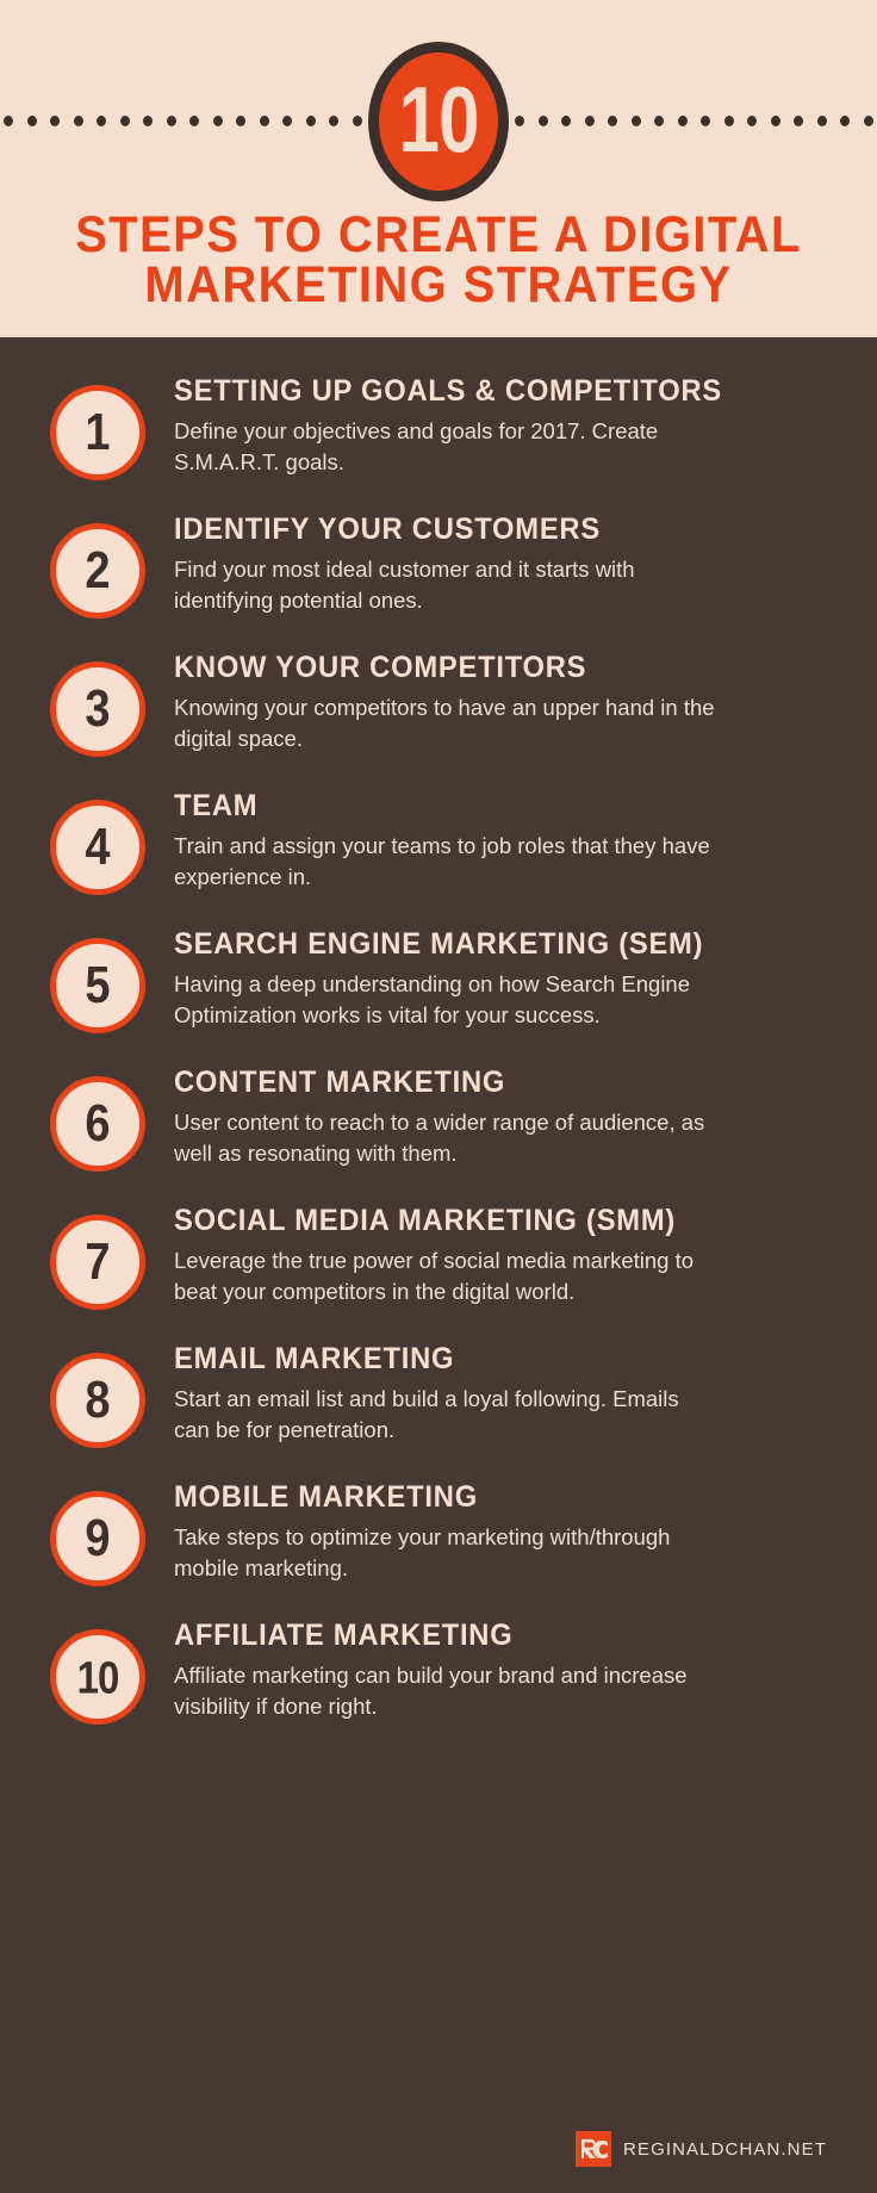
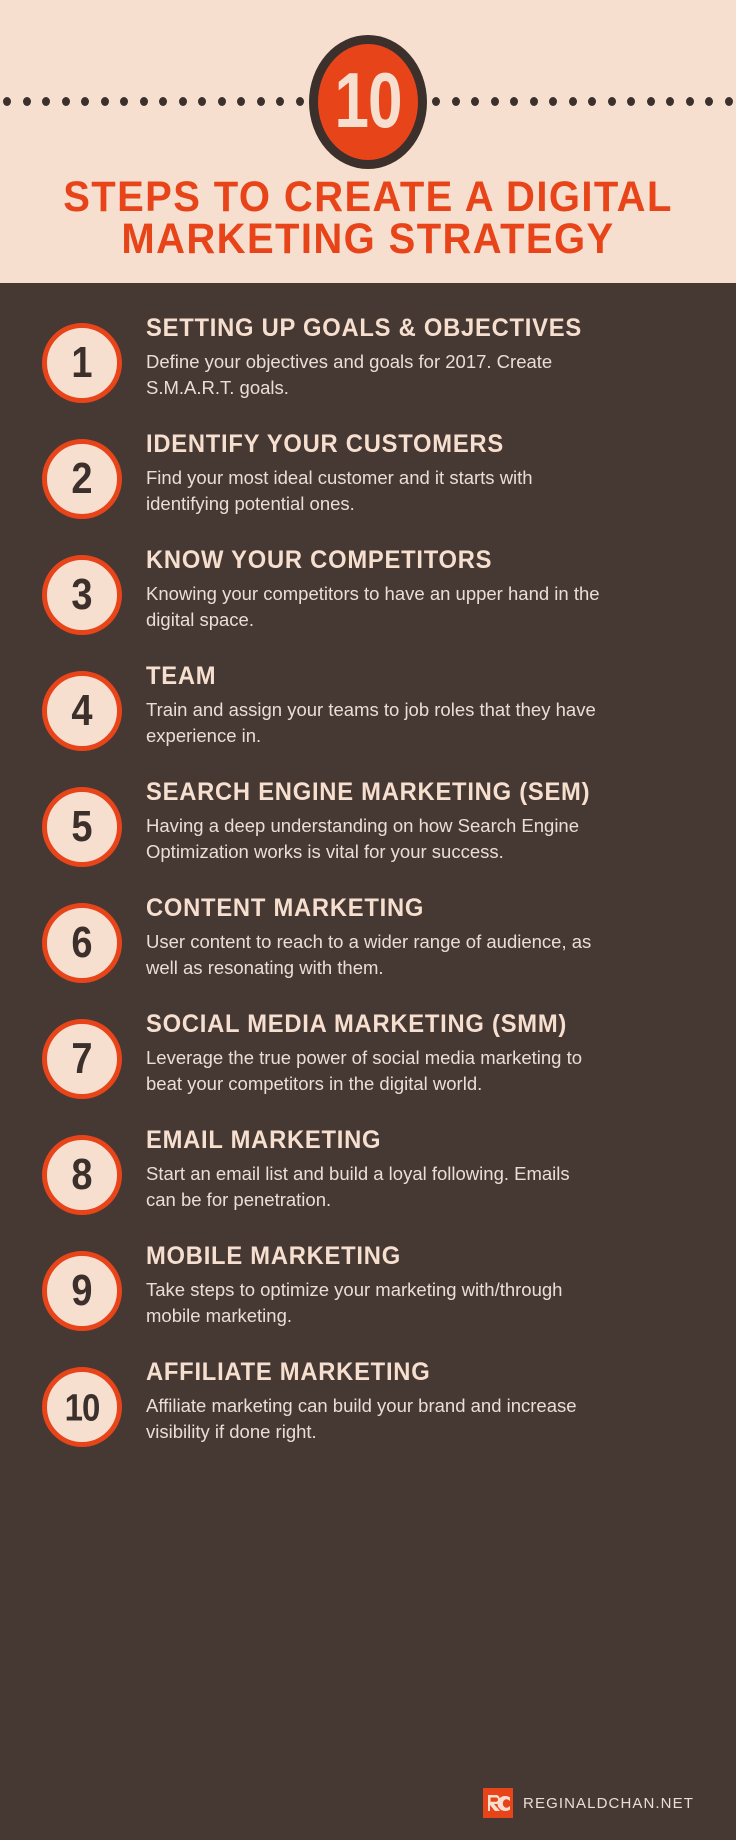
  10
  STEPS TO CREATE A DIGITAL
  MARKETING STRATEGY
  1
- SETTING UP GOALS & COMPETITORS
+ SETTING UP GOALS & OBJECTIVES
  Define your objectives and goals for 2017. Create S.M.A.R.T. goals.
  2
  IDENTIFY YOUR CUSTOMERS
  Find your most ideal customer and it starts with identifying potential ones.
  3
  KNOW YOUR COMPETITORS
  Knowing your competitors to have an upper hand in the digital space.
  4
  TEAM
  Train and assign your teams to job roles that they have experience in.
  5
  SEARCH ENGINE MARKETING (SEM)
  Having a deep understanding on how Search Engine Optimization works is vital for your success.
  6
  CONTENT MARKETING
  User content to reach to a wider range of audience, as well as resonating with them.
  7
  SOCIAL MEDIA MARKETING (SMM)
  Leverage the true power of social media marketing to beat your competitors in the digital world.
  8
  EMAIL MARKETING
  Start an email list and build a loyal following. Emails can be for penetration.
  9
  MOBILE MARKETING
  Take steps to optimize your marketing with/through mobile marketing.
  10
  AFFILIATE MARKETING
  Affiliate marketing can build your brand and increase visibility if done right.
  REGINALDCHAN.NET
